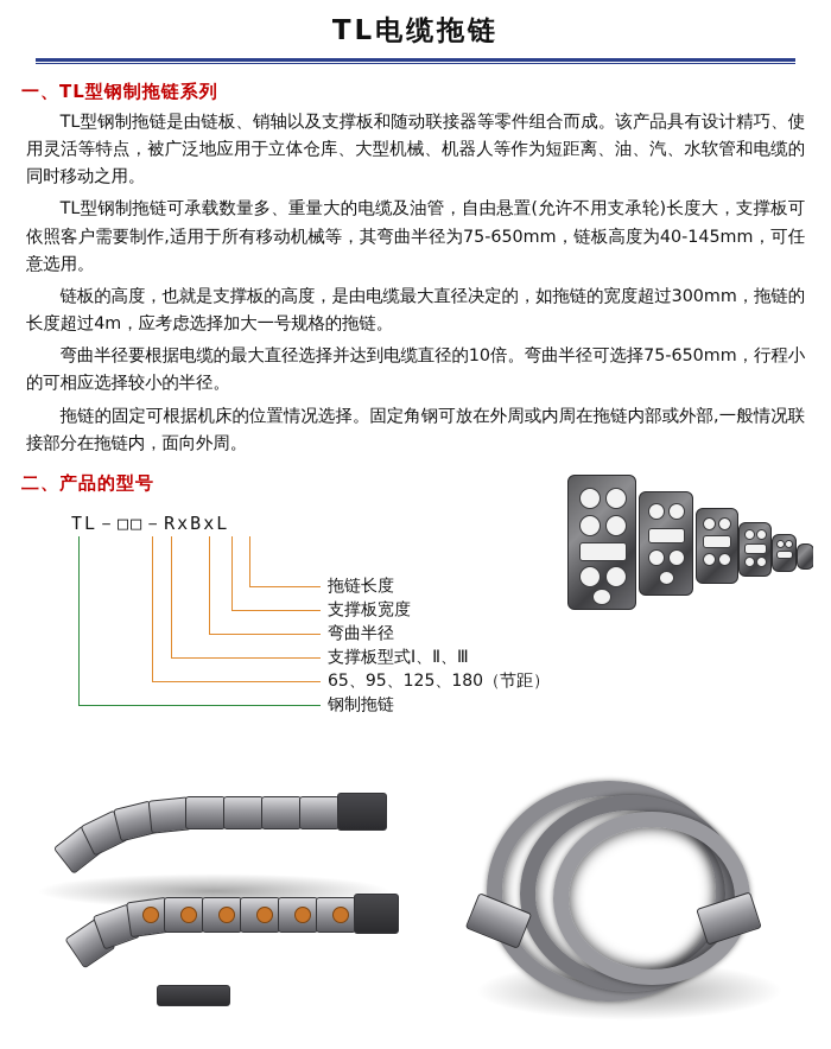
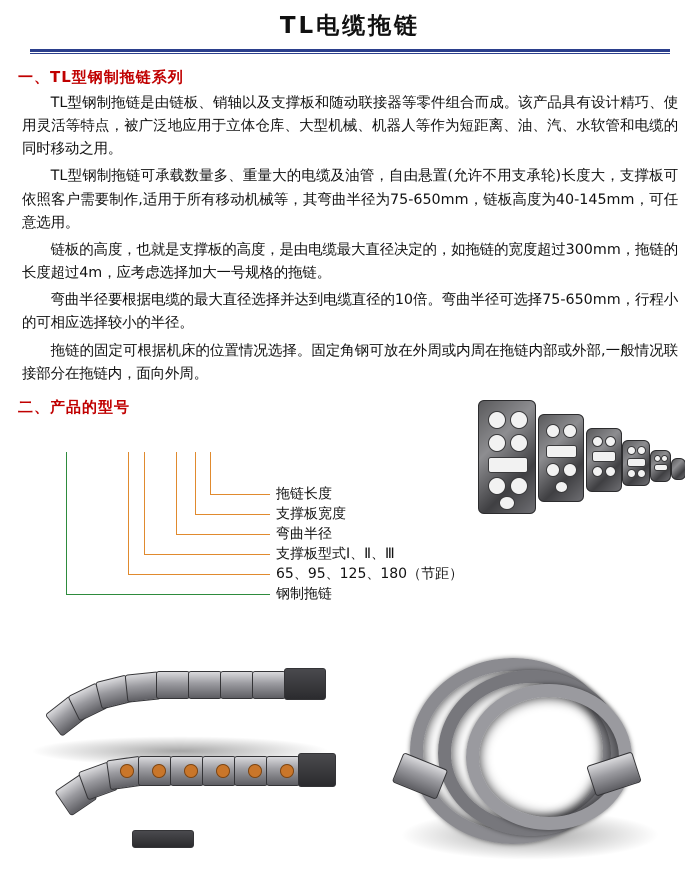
  TL电缆拖链
  一、TL型钢制拖链系列
  TL型钢制拖链是由链板、销轴以及支撑板和随动联接器等零件组合而成。该产品具有设计精巧、使用灵活等特点，被广泛地应用于立体仓库、大型机械、机器人等作为短距离、油、汽、水软管和电缆的同时移动之用。
  TL型钢制拖链可承载数量多、重量大的电缆及油管，自由悬置(允许不用支承轮)长度大，支撑板可依照客户需要制作,适用于所有移动机械等，其弯曲半径为75-650mm，链板高度为40-145mm，可任意选用。
  链板的高度，也就是支撑板的高度，是由电缆最大直径决定的，如拖链的宽度超过300mm，拖链的长度超过4m，应考虑选择加大一号规格的拖链。
  弯曲半径要根据电缆的最大直径选择并达到电缆直径的10倍。弯曲半径可选择75-650mm，行程小的可相应选择较小的半径。
  拖链的固定可根据机床的位置情况选择。固定角钢可放在外周或内周在拖链内部或外部,一般情况联接部分在拖链内，面向外周。
  二、产品的型号
- TL－□□－RxBxL
  拖链长度
  支撑板宽度
  弯曲半径
  支撑板型式Ⅰ、Ⅱ、Ⅲ
  65、95、125、180（节距）
  钢制拖链
